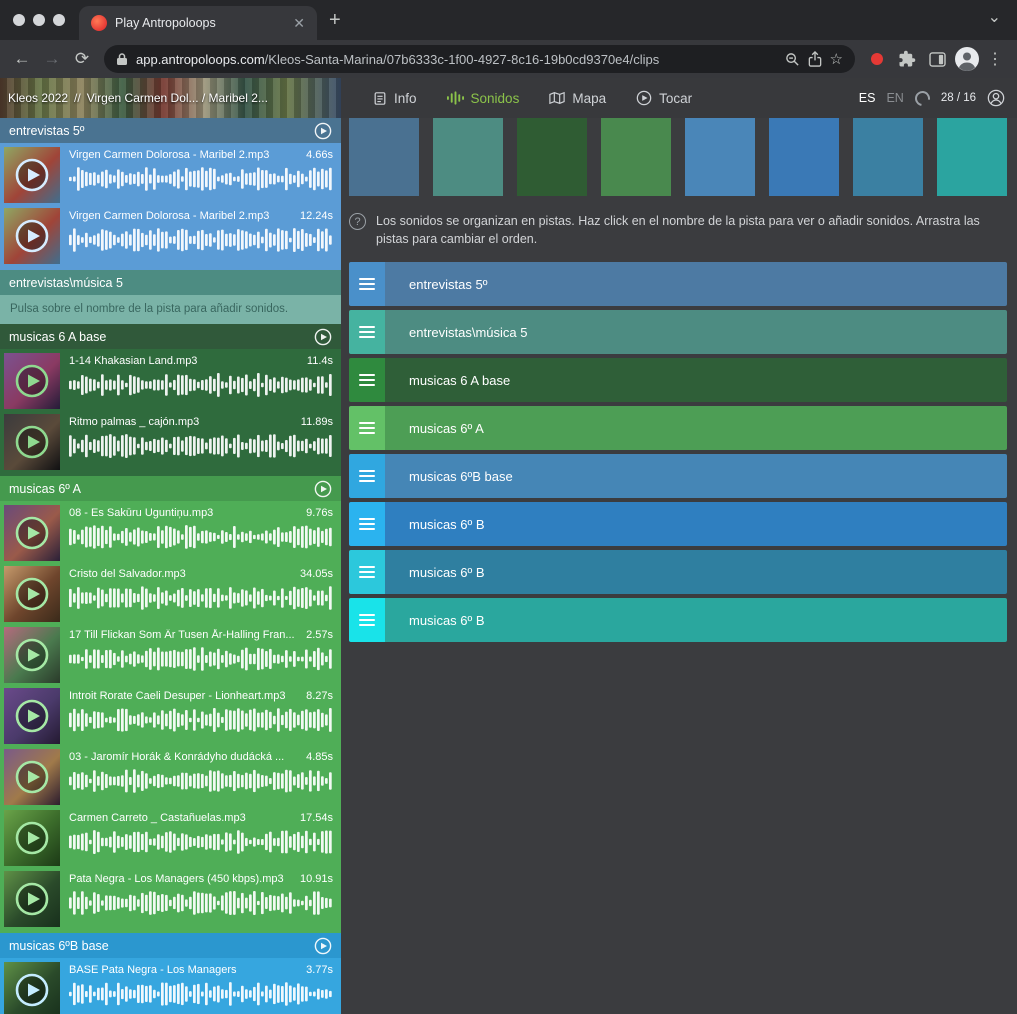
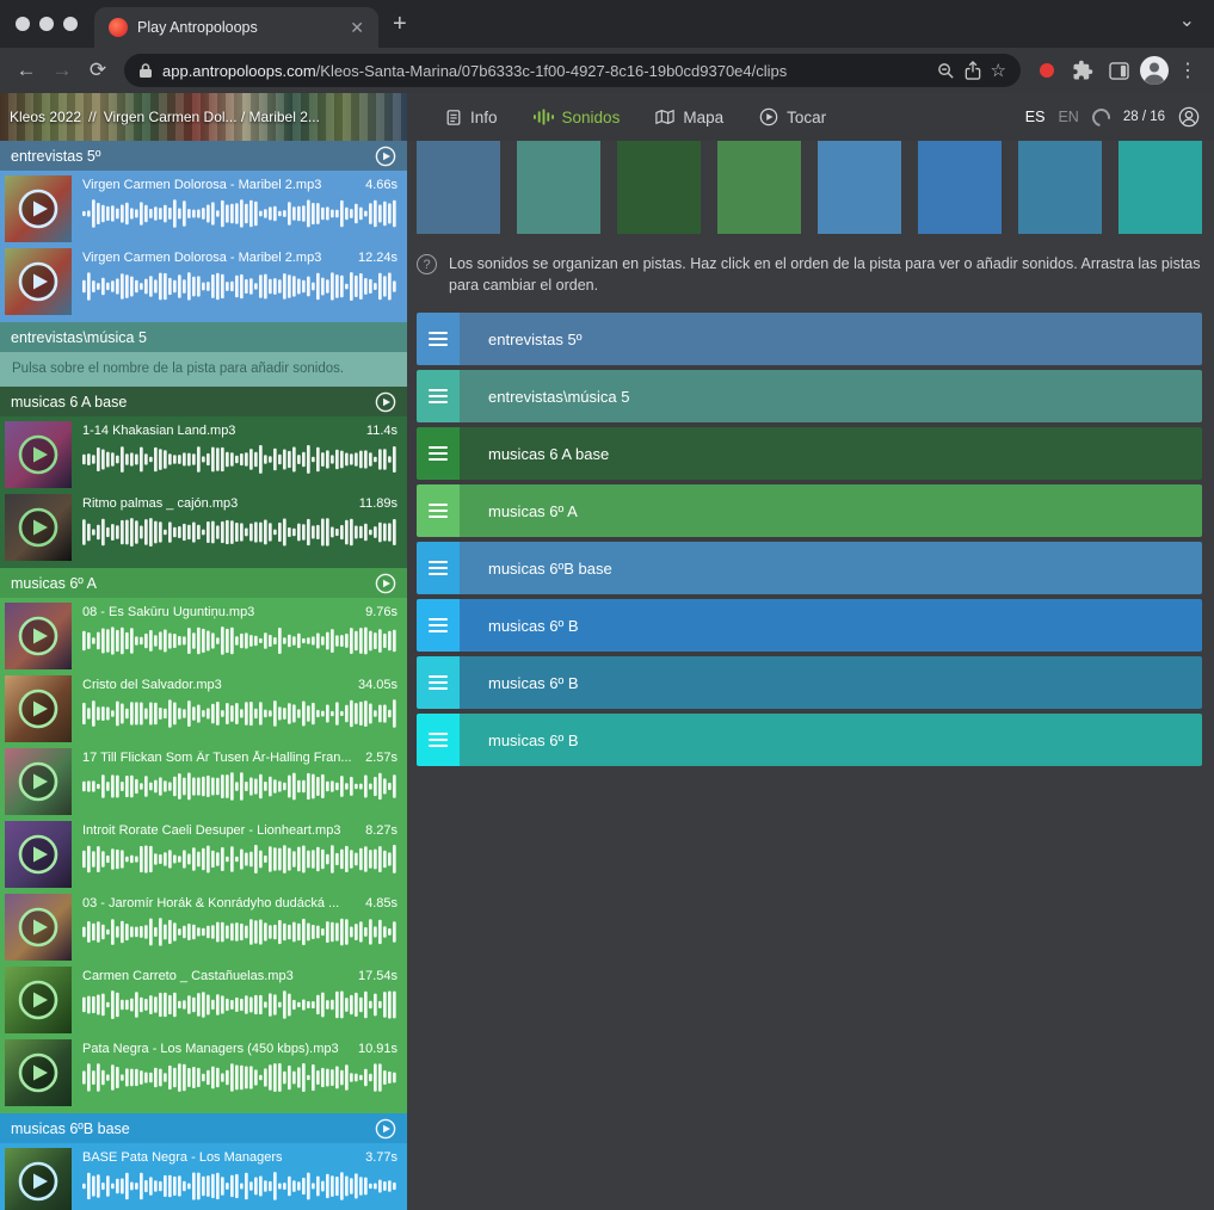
  Play Antropoloops
  ✕
  +
  ⌄
  ←
  →
  ⟳
  app.antropoloops.com/Kleos-Santa-Marina/07b6333c-1f00-4927-8c16-19b0cd9370e4/clips
  ☆
  ⋮
  Kleos 2022 // Virgen Carmen Dol... / Maribel 2...
  Info
  Sonidos
  Mapa
  Tocar
  ES
  EN
  28 / 16
  entrevistas 5º
  Virgen Carmen Dolorosa - Maribel 2.mp3
  4.66s
  Virgen Carmen Dolorosa - Maribel 2.mp3
  12.24s
  entrevistas\música 5
  Pulsa sobre el nombre de la pista para añadir sonidos.
  musicas 6 A base
  1-14 Khakasian Land.mp3
  11.4s
  Ritmo palmas _ cajón.mp3
  11.89s
  musicas 6º A
  08 - Es Sakūru Uguntiņu.mp3
  9.76s
  Cristo del Salvador.mp3
  34.05s
  17 Till Flickan Som Är Tusen År-Halling Fran...
  2.57s
  Introit Rorate Caeli Desuper - Lionheart.mp3
  8.27s
  03 - Jaromír Horák & Konrádyho dudácká ...
  4.85s
  Carmen Carreto _ Castañuelas.mp3
  17.54s
  Pata Negra - Los Managers (450 kbps).mp3
  10.91s
  musicas 6ºB base
  BASE Pata Negra - Los Managers
  3.77s
  ?
- Los sonidos se organizan en pistas. Haz click en el nombre de la pista para ver o añadir sonidos. Arrastra las pistas para cambiar el orden.
+ Los sonidos se organizan en pistas. Haz click en el orden de la pista para ver o añadir sonidos. Arrastra las pistas para cambiar el orden.
  entrevistas 5º
  entrevistas\música 5
  musicas 6 A base
  musicas 6º A
  musicas 6ºB base
  musicas 6º B
  musicas 6º B
  musicas 6º B
